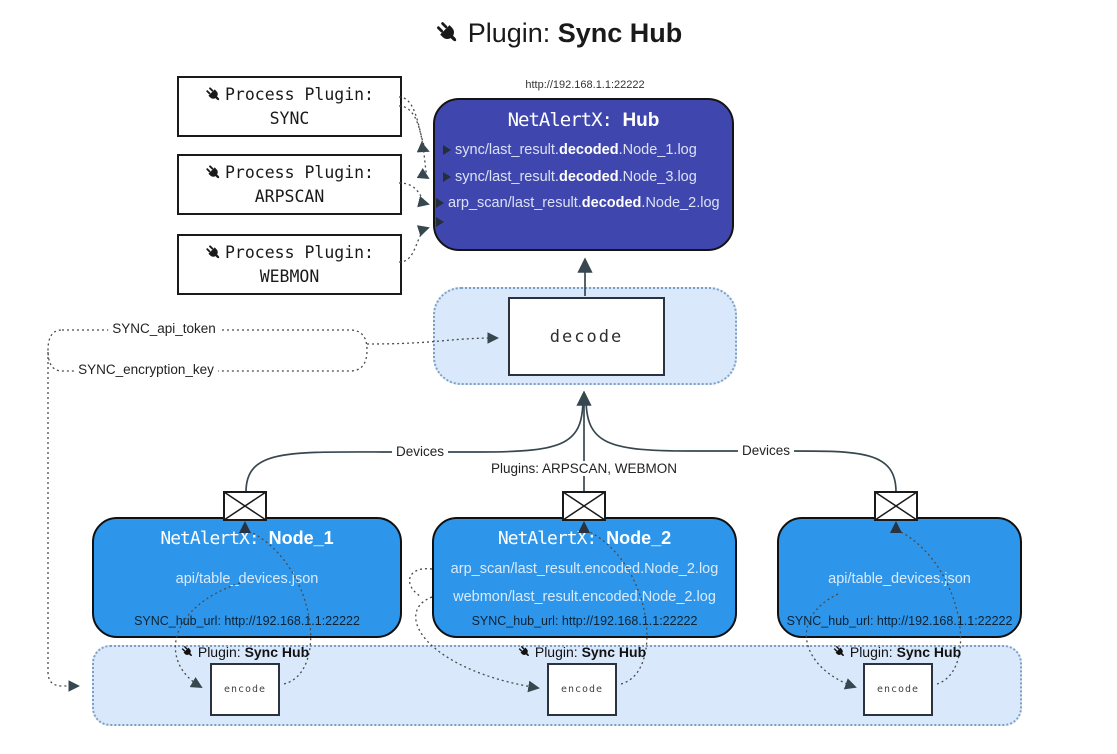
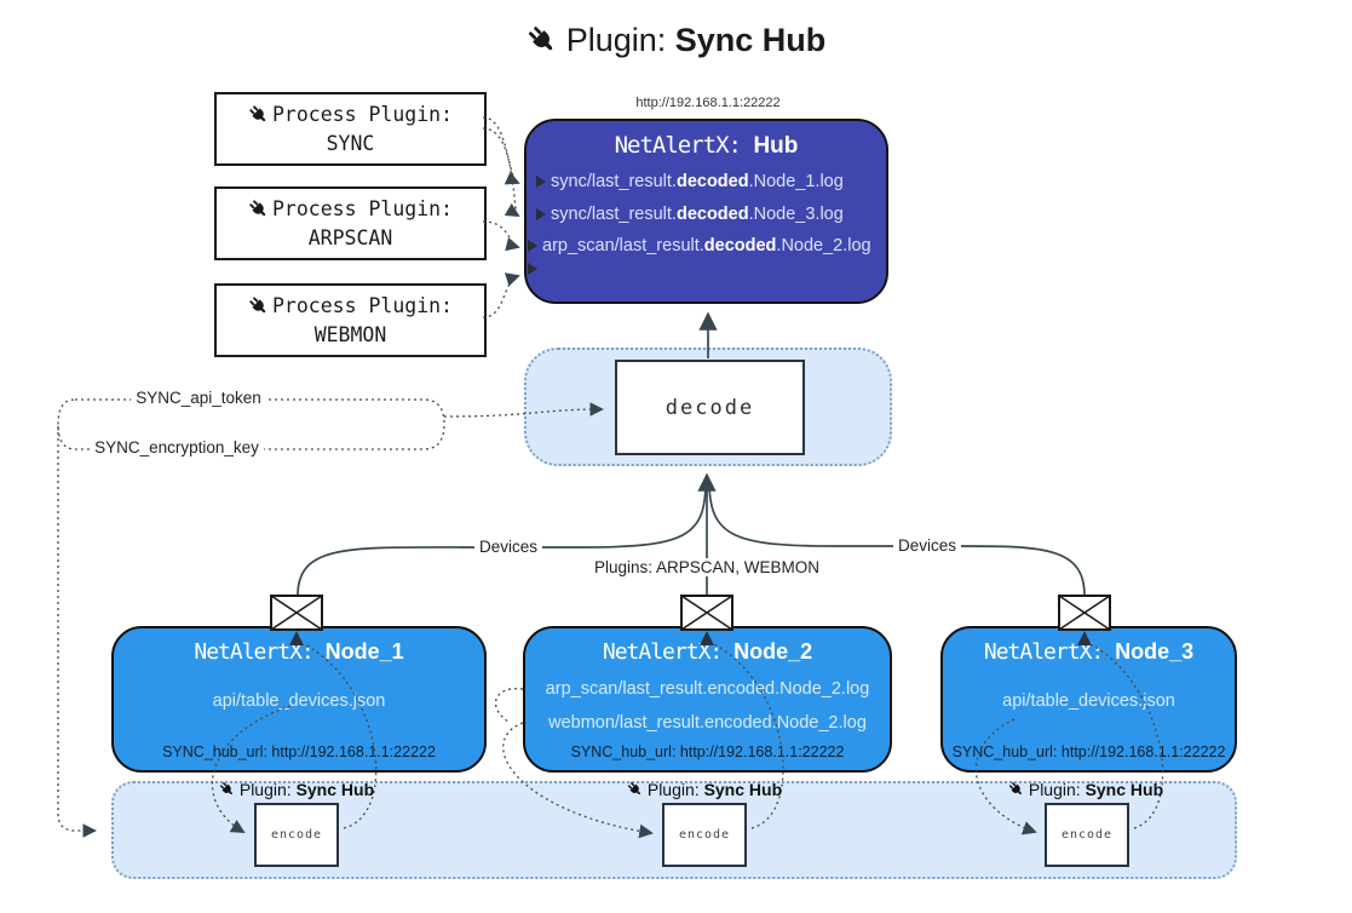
  Plugin: Sync Hub
  Process Plugin:
  SYNC
  Process Plugin:
  ARPSCAN
  Process Plugin:
  WEBMON
  http://192.168.1.1:22222
  NetAlertX: Hub
  sync/last_result.decoded.Node_1.log
  sync/last_result.decoded.Node_3.log
  arp_scan/last_result.decoded.Node_2.log
  decode
  SYNC_api_token
  SYNC_encryption_key
  Devices
  Devices
  Plugins: ARPSCAN, WEBMON
  NetAlertX: Node_1
  api/table_devices.json
  SYNC_hub_url: http://192.168.1.1:22222
  NetAlertX: Node_2
  arp_scan/last_result.encoded.Node_2.log
  webmon/last_result.encoded.Node_2.log
  SYNC_hub_url: http://192.168.1.1:22222
+ NetAlertX: Node_3
  api/table_devices.json
  SYNC_hub_url: http://192.168.1.1:22222
  Plugin: Sync Hub
  Plugin: Sync Hub
  Plugin: Sync Hub
  encode
  encode
  encode
